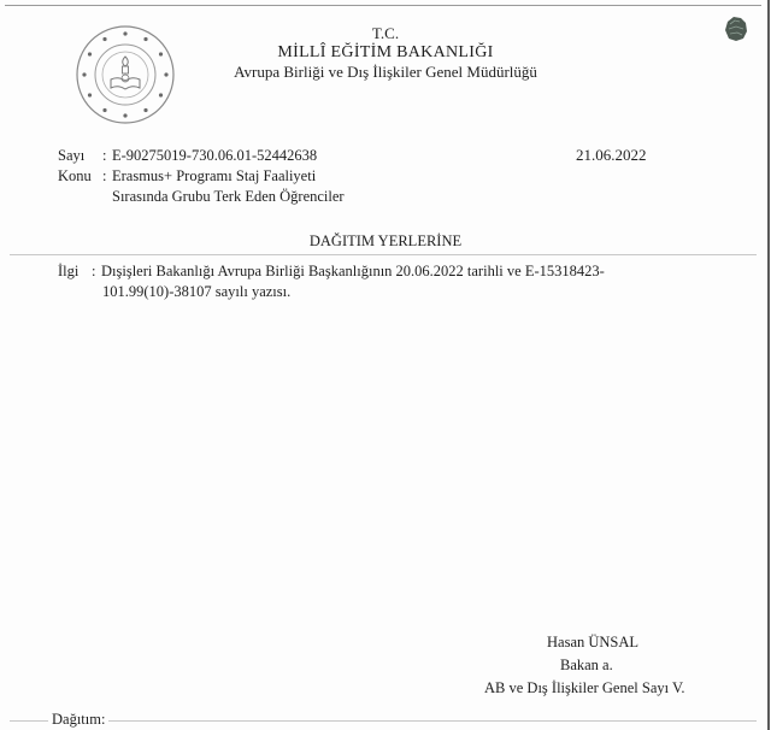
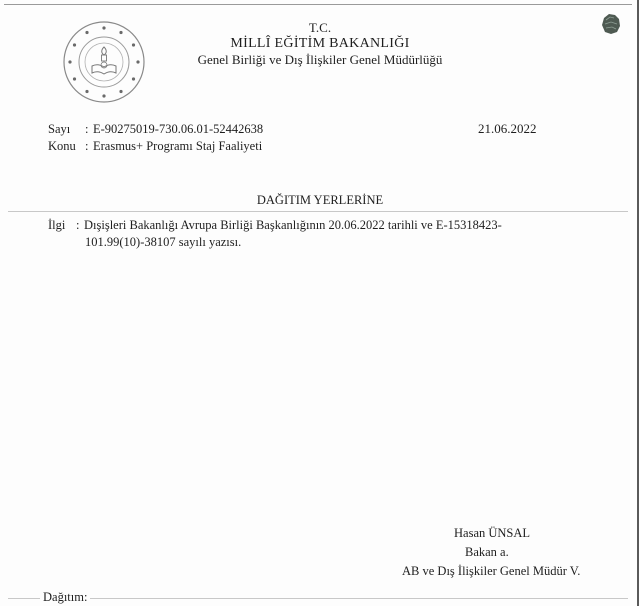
  T.C.
  MİLLÎ EĞİTİM BAKANLIĞI
- Avrupa Birliği ve Dış İlişkiler Genel Müdürlüğü
+ Genel Birliği ve Dış İlişkiler Genel Müdürlüğü
  Sayı
  :
  E-90275019-730.06.01-52442638
  Konu
  :
  Erasmus+ Programı Staj Faaliyeti
- Sırasında Grubu Terk Eden Öğrenciler
  21.06.2022
  DAĞITIM YERLERİNE
  İlgi
  :
  Dışişleri Bakanlığı Avrupa Birliği Başkanlığının 20.06.2022 tarihli ve E-15318423-
  101.99(10)-38107 sayılı yazısı.
  Hasan ÜNSAL
  Bakan a.
- AB ve Dış İlişkiler Genel Sayı V.
+ AB ve Dış İlişkiler Genel Müdür V.
  Dağıtım:
